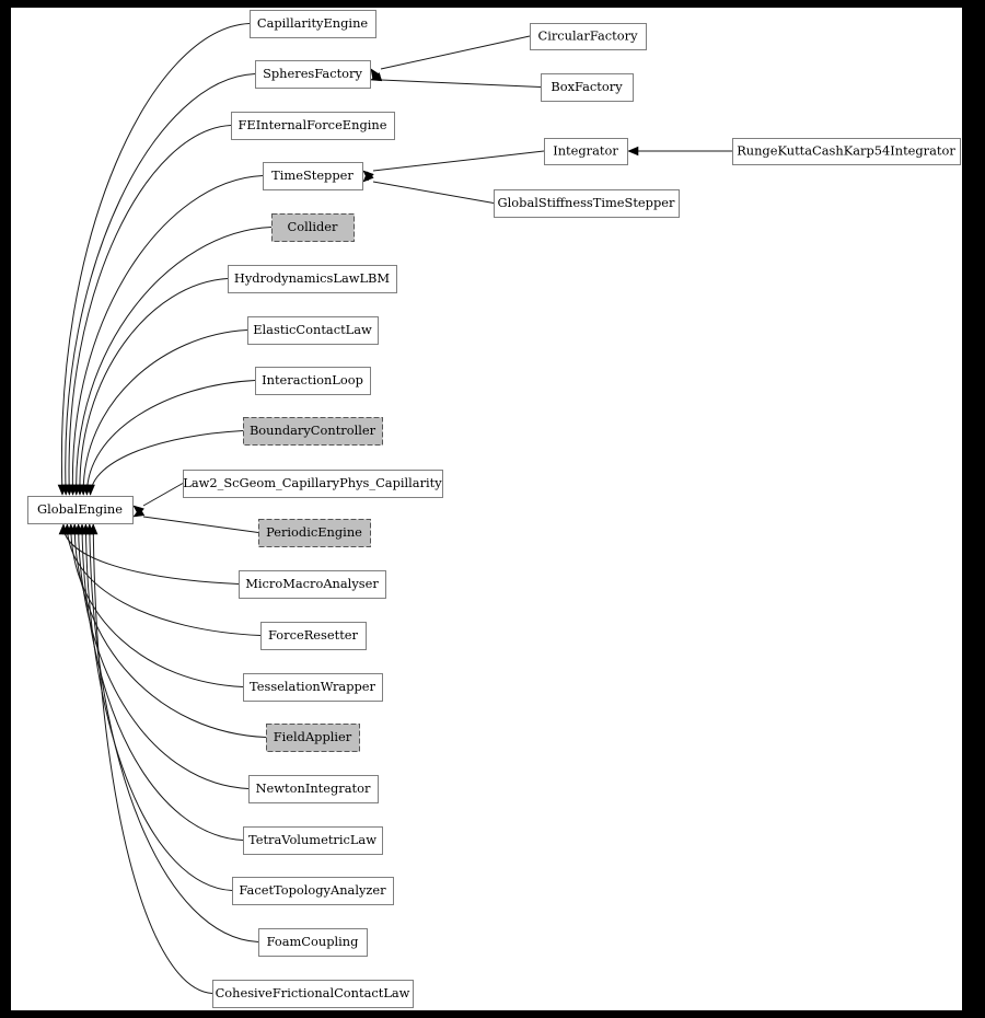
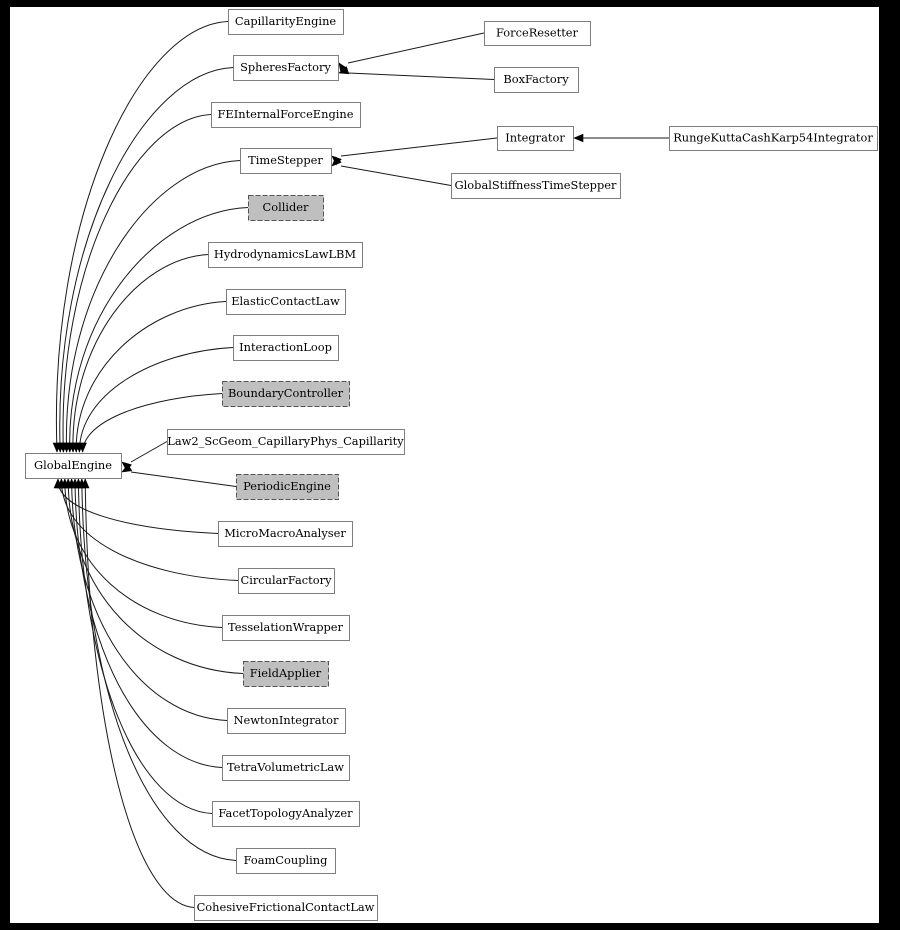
  GlobalEngine
  CapillarityEngine
  SpheresFactory
  FEInternalForceEngine
  TimeStepper
  Collider
  HydrodynamicsLawLBM
  ElasticContactLaw
  InteractionLoop
  BoundaryController
  Law2_ScGeom_CapillaryPhys_Capillarity
  PeriodicEngine
  MicroMacroAnalyser
- ForceResetter
+ CircularFactory
  TesselationWrapper
  FieldApplier
  NewtonIntegrator
  TetraVolumetricLaw
  FacetTopologyAnalyzer
  FoamCoupling
  CohesiveFrictionalContactLaw
- CircularFactory
+ ForceResetter
  BoxFactory
  Integrator
  GlobalStiffnessTimeStepper
  RungeKuttaCashKarp54Integrator
